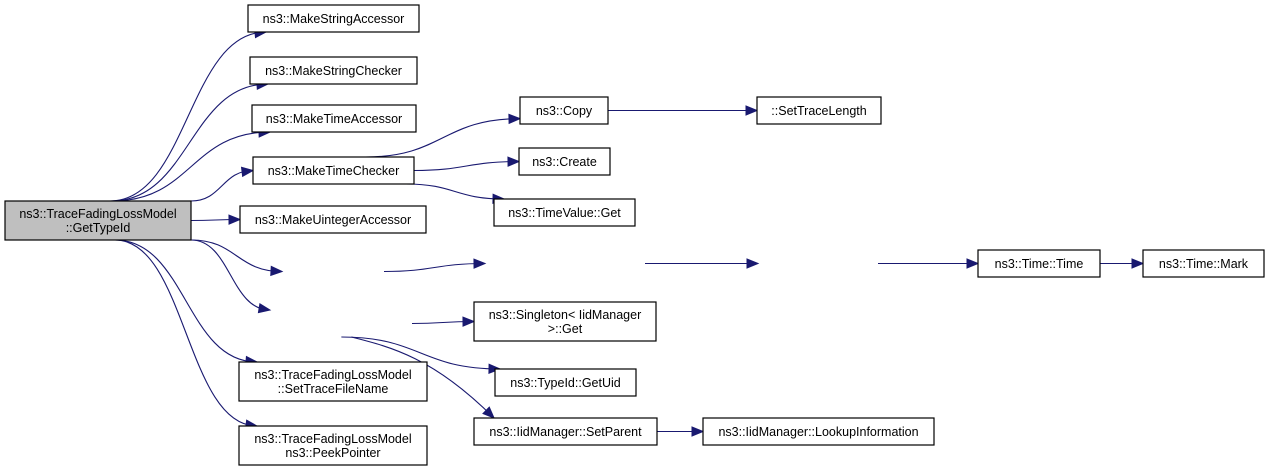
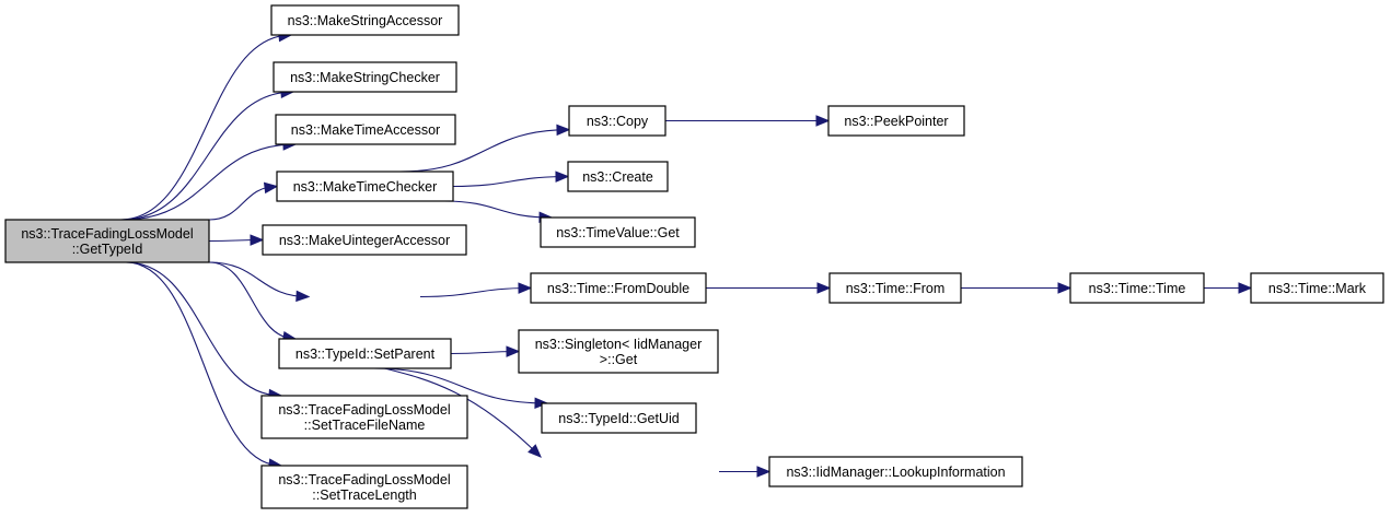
  ns3::TraceFadingLossModel
  ::GetTypeId
  ns3::MakeStringAccessor
  ns3::MakeStringChecker
  ns3::MakeTimeAccessor
  ns3::MakeTimeChecker
  ns3::MakeUintegerAccessor
+ ns3::TypeId::SetParent
  ns3::TraceFadingLossModel
  ::SetTraceFileName
  ns3::TraceFadingLossModel
- ns3::PeekPointer
+ ::SetTraceLength
  ns3::Copy
  ns3::Create
  ns3::TimeValue::Get
- ::SetTraceLength
+ ns3::PeekPointer
+ ns3::Time::FromDouble
+ ns3::Time::From
  ns3::Time::Time
  ns3::Time::Mark
  ns3::Singleton< IidManager
  >::Get
  ns3::TypeId::GetUid
- ns3::IidManager::SetParent
  ns3::IidManager::LookupInformation
